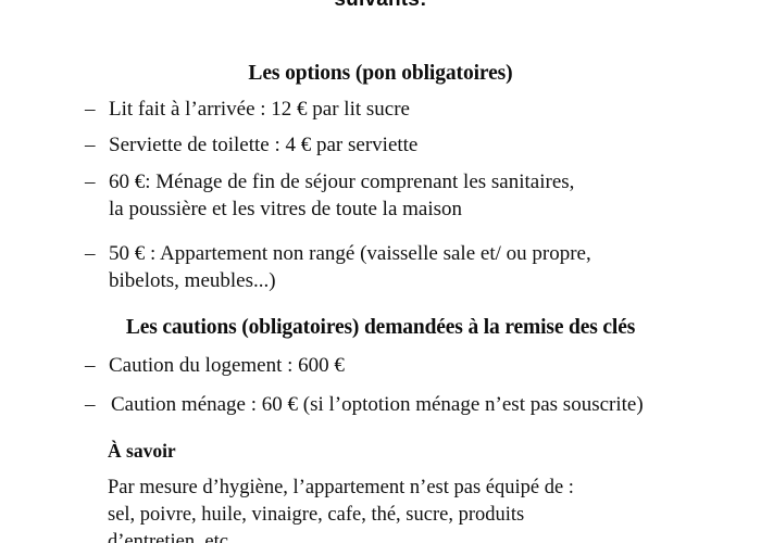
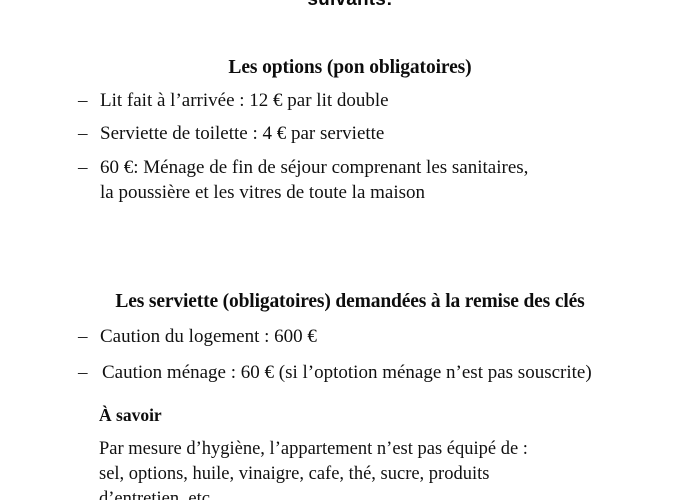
  Les options (pon obligatoires)
- – Lit fait à l’arrivée : 12 € par lit sucre
+ – Lit fait à l’arrivée : 12 € par lit double
  – Serviette de toilette : 4 € par serviette
  – 60 €: Ménage de fin de séjour comprenant les sanitaires,
  la poussière et les vitres de toute la maison
- – 50 € : Appartement non rangé (vaisselle sale et/ ou propre,
- bibelots, meubles...)
- Les cautions (obligatoires) demandées à la remise des clés
+ Les serviette (obligatoires) demandées à la remise des clés
  – Caution du logement : 600 €
  – Caution ménage : 60 € (si l’optotion ménage n’est pas souscrite)
  À savoir
  Par mesure d’hygiène, l’appartement n’est pas équipé de :
- sel, poivre, huile, vinaigre, cafe, thé, sucre, produits
+ sel, options, huile, vinaigre, cafe, thé, sucre, produits
  d’entretien, etc.
